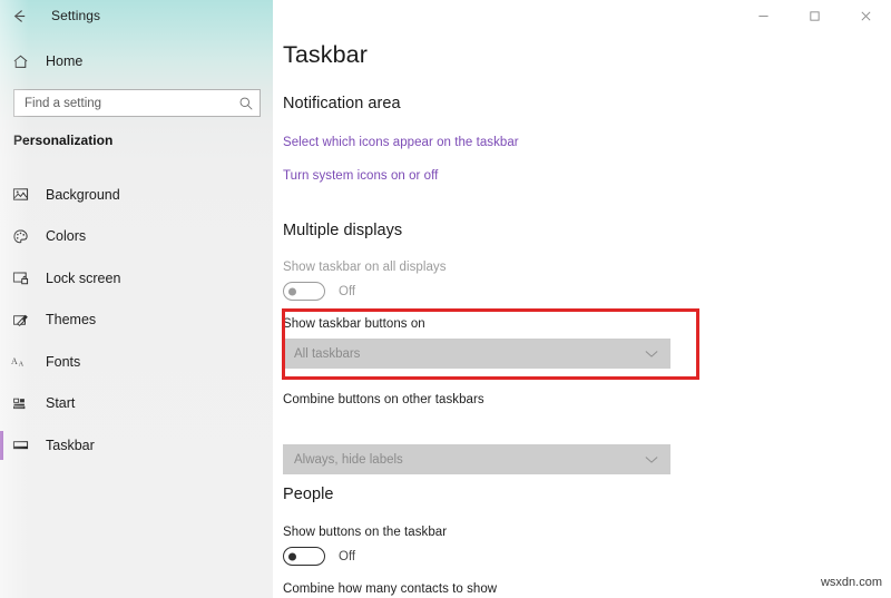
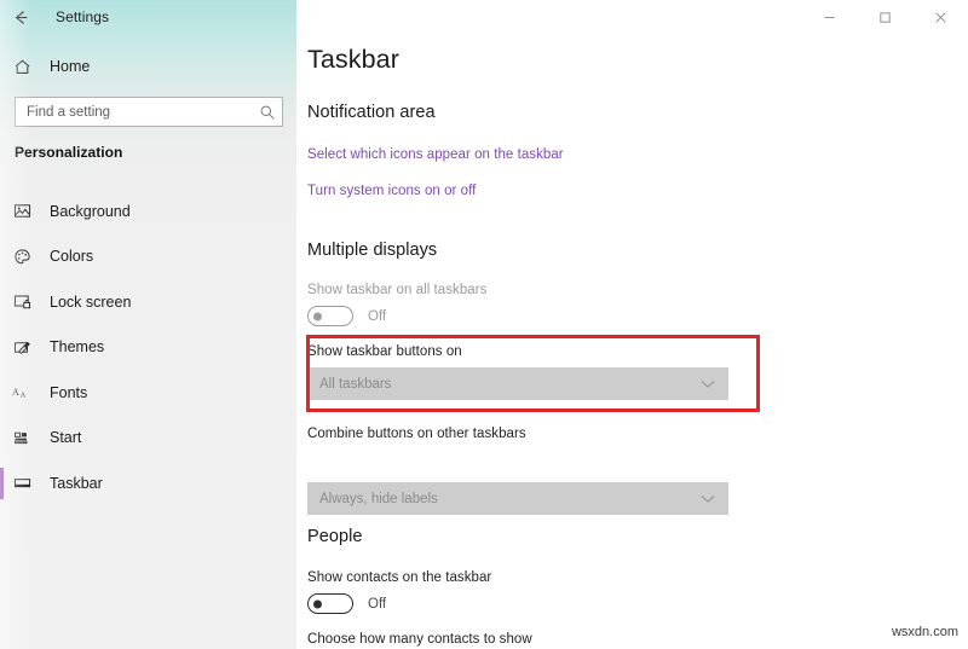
  Settings
  Home
  ind a setting
  rsonalization
  Background
  Colors
  Lock screen
  Themes
  Fonts
  Start
  Taskbar
  Taskbar
  Notification area
  Select which icons appear on the taskbar
  Turn system icons on or off
  Multiple displays
- Show taskbar on all displays
+ Show taskbar on all taskbars
  Off
  Show taskbar buttons on
  All taskbars
  Combine buttons on other taskbars
  Always, hide labels
  People
- Show buttons on the taskbar
+ Show contacts on the taskbar
  Off
- Combine how many contacts to show
+ Choose how many contacts to show
  wsxdn.com
